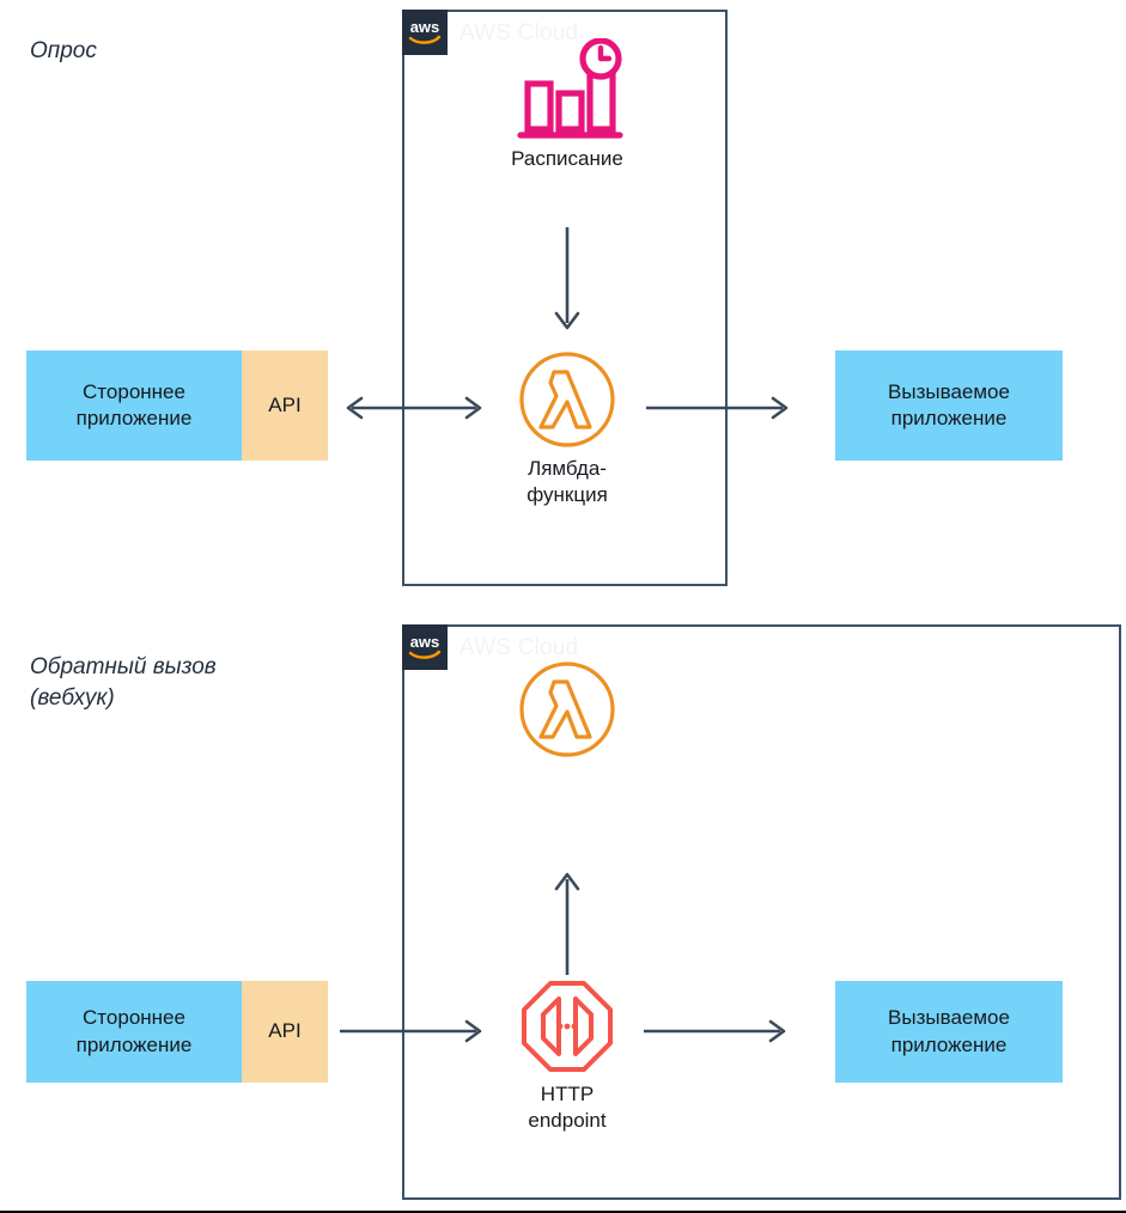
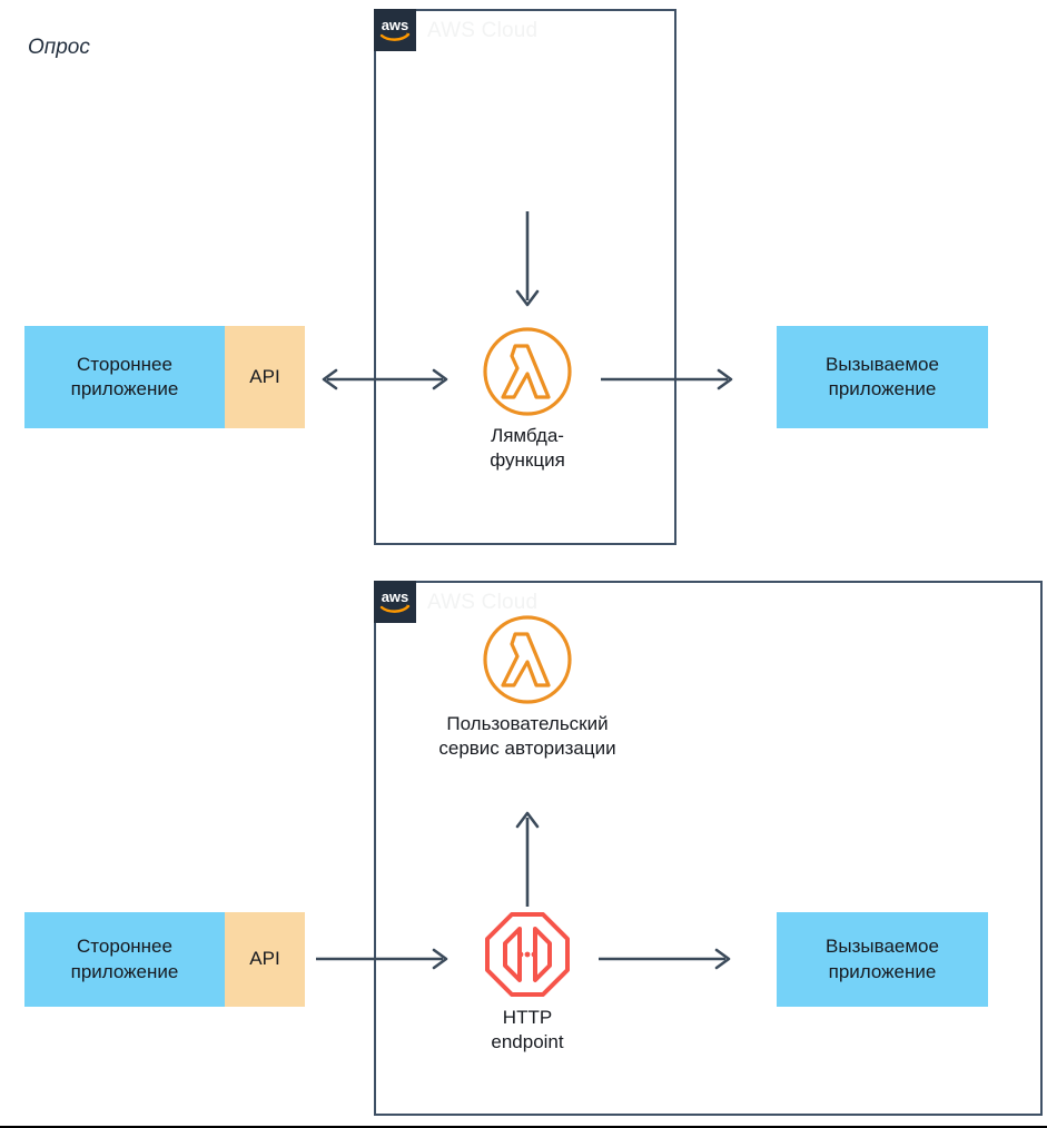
  Опрос
  aws
- Расписание
  Лямбда-
  функция
  Стороннее
  приложение
  API
  Вызываемое
  приложение
- Обратный вызов
- (вебхук)
  aws
+ Пользовательский
+ сервис авторизации
  HTTP
  endpoint
  Стороннее
  приложение
  API
  Вызываемое
  приложение
